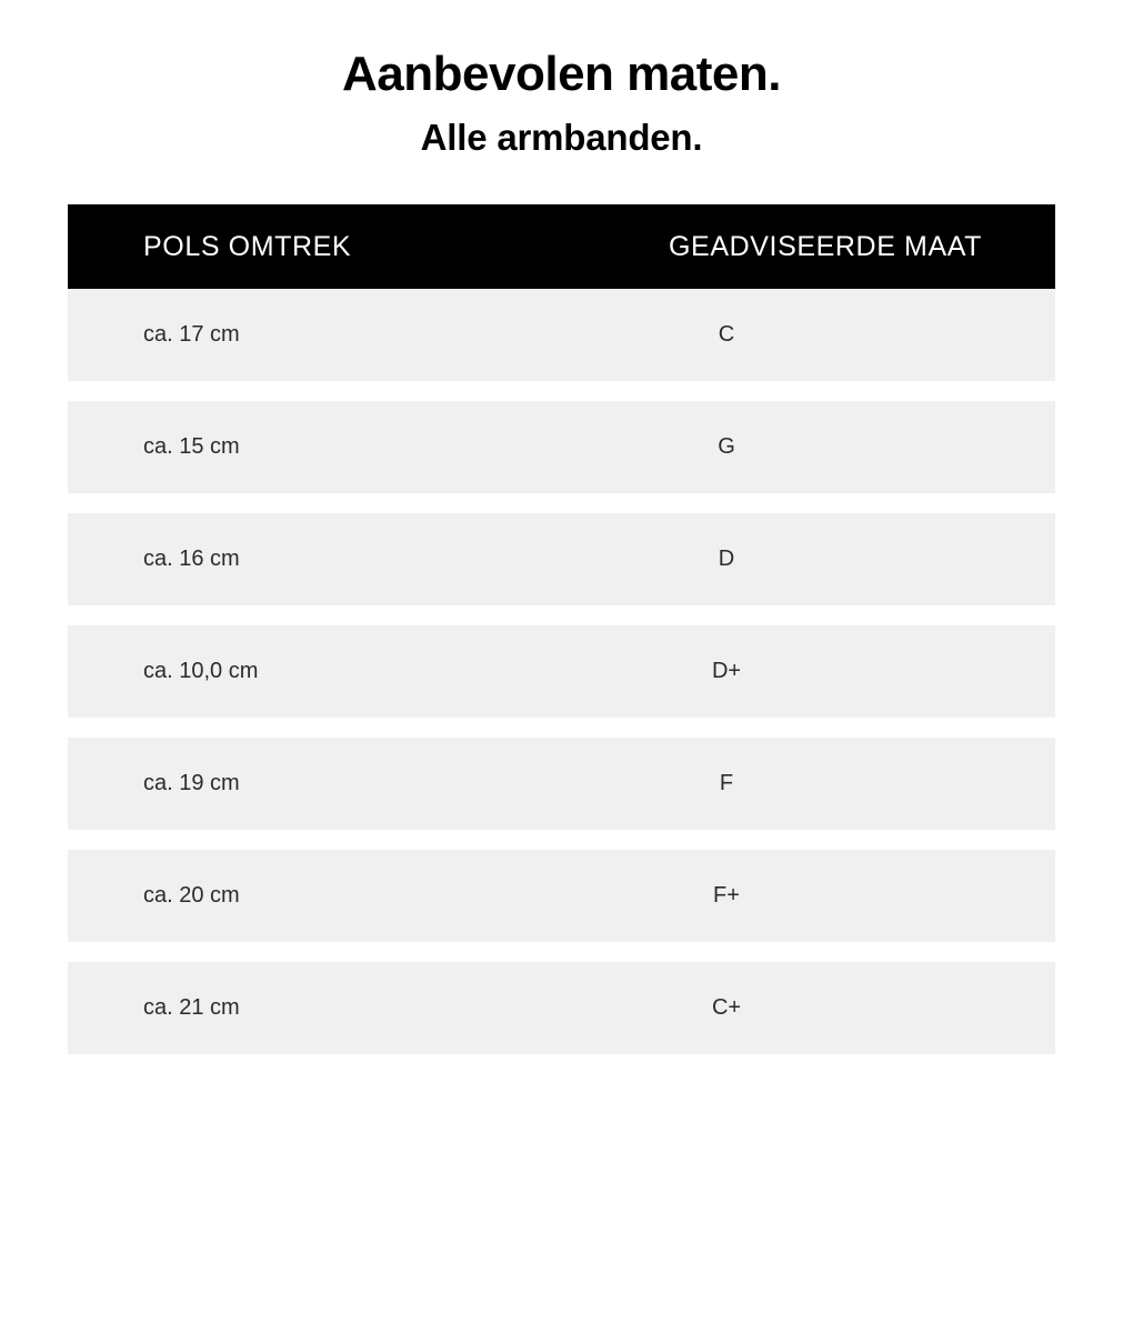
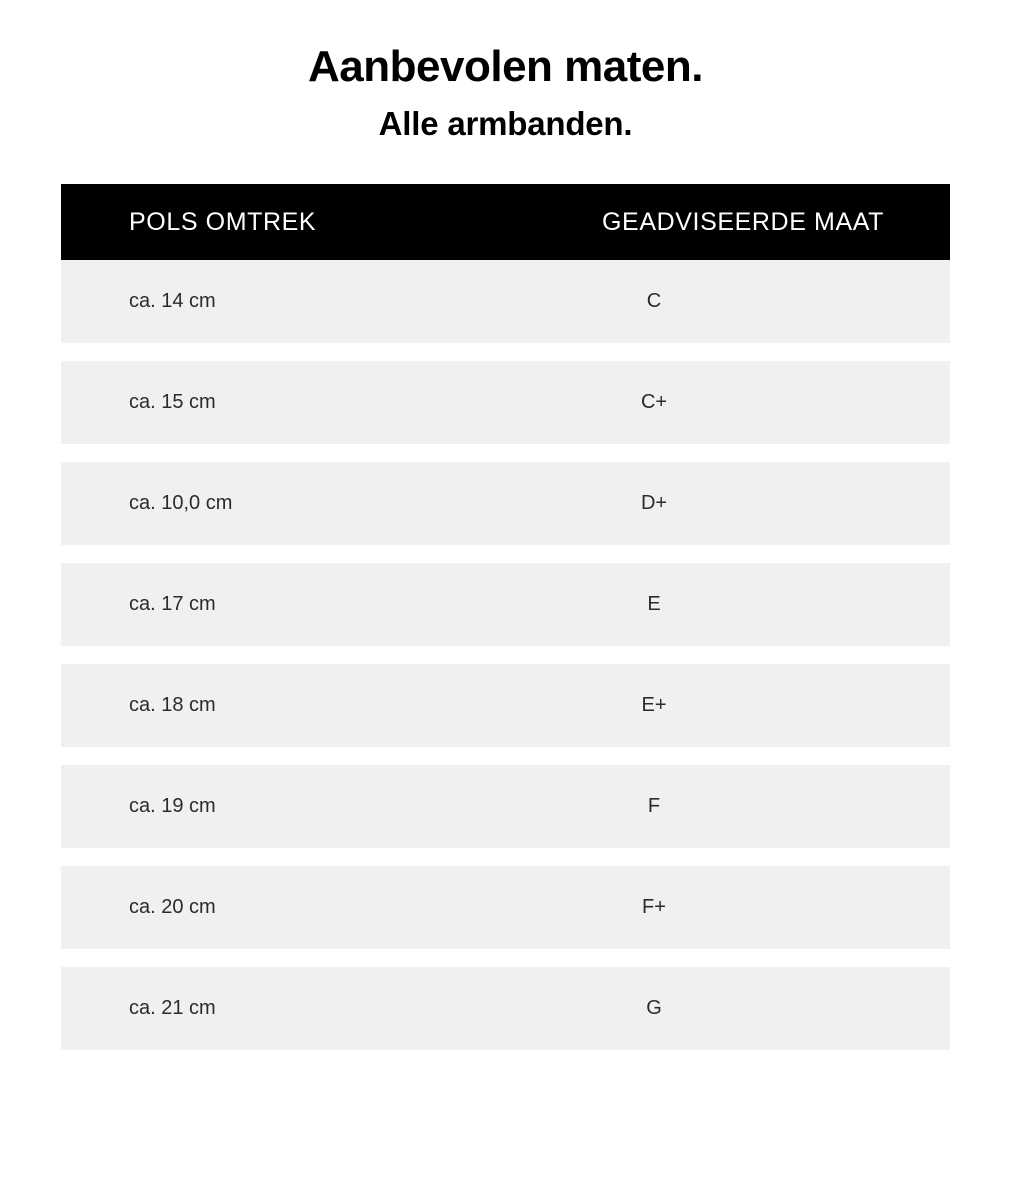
  Aanbevolen maten.
  Alle armbanden.
  POLS OMTREK	GEADVISEERDE MAAT
- ca. 17 cm	C
+ ca. 14 cm	C
- ca. 15 cm	G
+ ca. 15 cm	C+
- ca. 16 cm	D
  ca. 10,0 cm	D+
+ ca. 17 cm	E
+ ca. 18 cm	E+
  ca. 19 cm	F
  ca. 20 cm	F+
- ca. 21 cm	C+
+ ca. 21 cm	G
